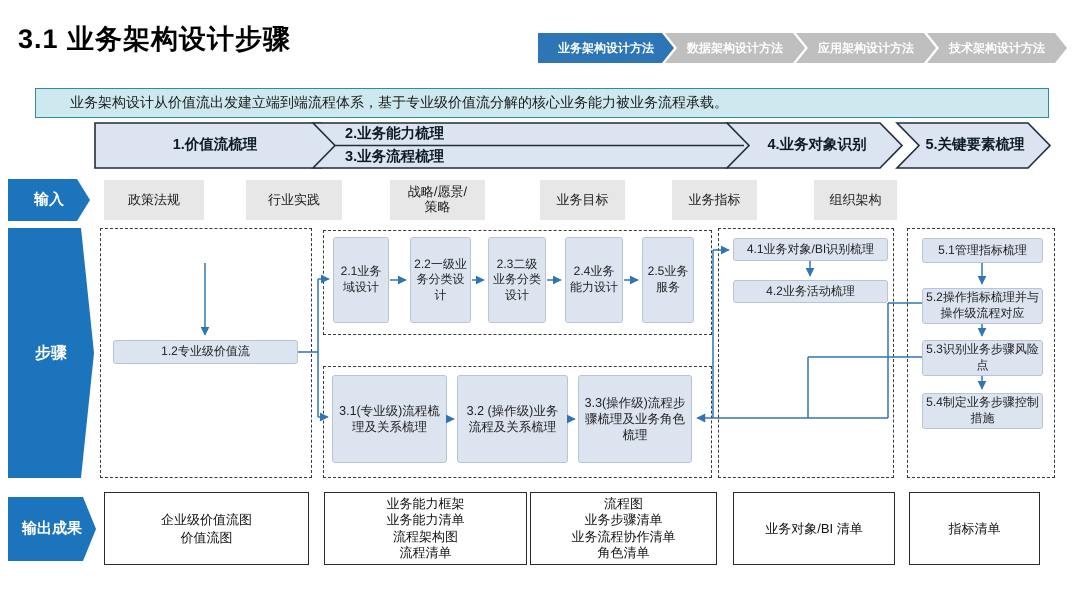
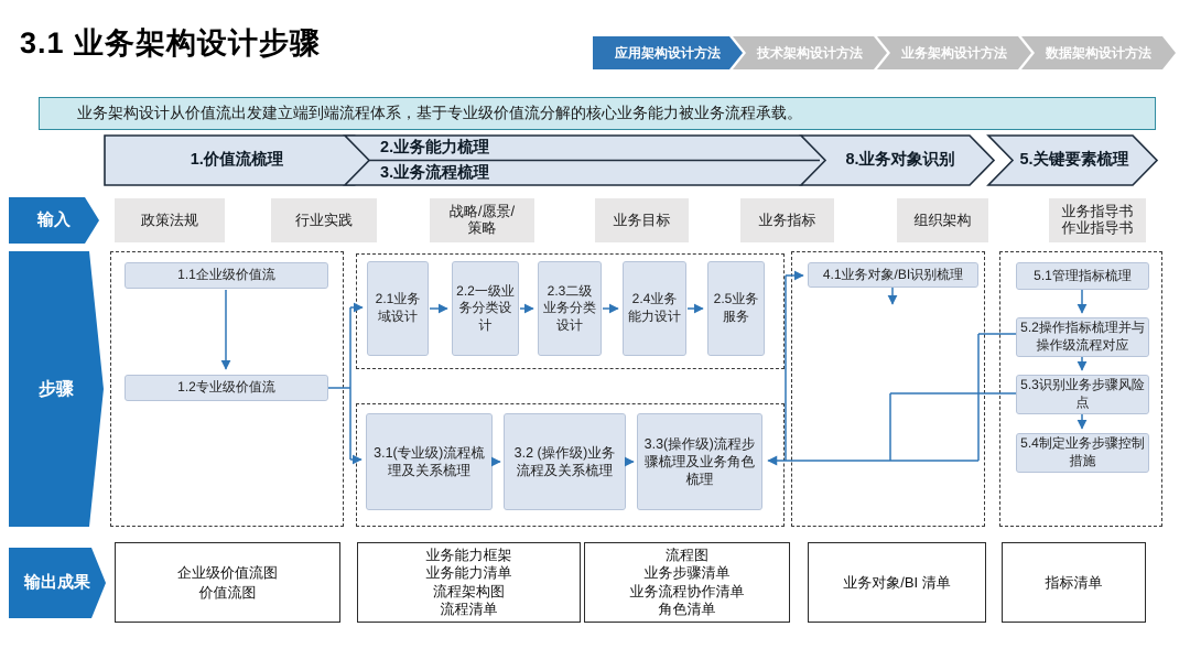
  3.1 业务架构设计步骤
- 业务架构设计方法
+ 应用架构设计方法
- 数据架构设计方法
+ 技术架构设计方法
- 应用架构设计方法
+ 业务架构设计方法
- 技术架构设计方法
+ 数据架构设计方法
  业务架构设计从价值流出发建立端到端流程体系，基于专业级价值流分解的核心业务能力被业务流程承载。
  1.价值流梳理
  2.业务能力梳理
  3.业务流程梳理
- 4.业务对象识别
+ 8.业务对象识别
  5.关键要素梳理
  输入
  步骤
  输出成果
  政策法规
  行业实践
  战略/愿景/
  策略
  业务目标
  业务指标
  组织架构
+ 业务指导书
+ 作业指导书
+ 1.1企业级价值流
  1.2专业级价值流
  2.1业务域设计
  2.2一级业务分类设计
  2.3二级业务分类设计
  2.4业务能力设计
  2.5业务服务
  3.1(专业级)流程梳理及关系梳理
  3.2 (操作级)业务流程及关系梳理
  3.3(操作级)流程步骤梳理及业务角色梳理
  4.1业务对象/BI识别梳理
- 4.2业务活动梳理
  5.1管理指标梳理
  5.2操作指标梳理并与操作级流程对应
  5.3识别业务步骤风险点
  5.4制定业务步骤控制措施
  企业级价值流图
  价值流图
  业务能力框架
  业务能力清单
  流程架构图
  流程清单
  流程图
  业务步骤清单
  业务流程协作清单
  角色清单
  业务对象/BI 清单
  指标清单
